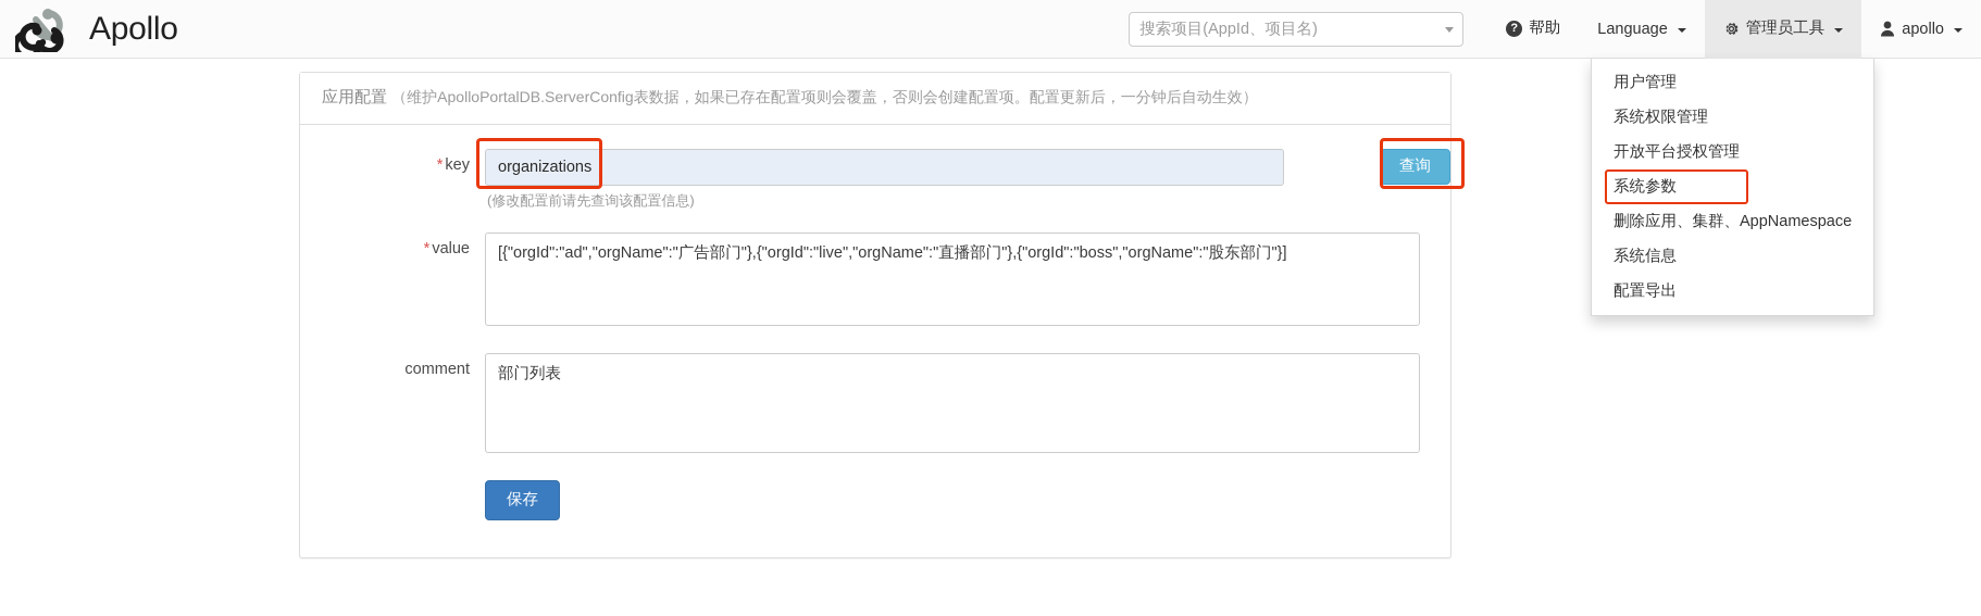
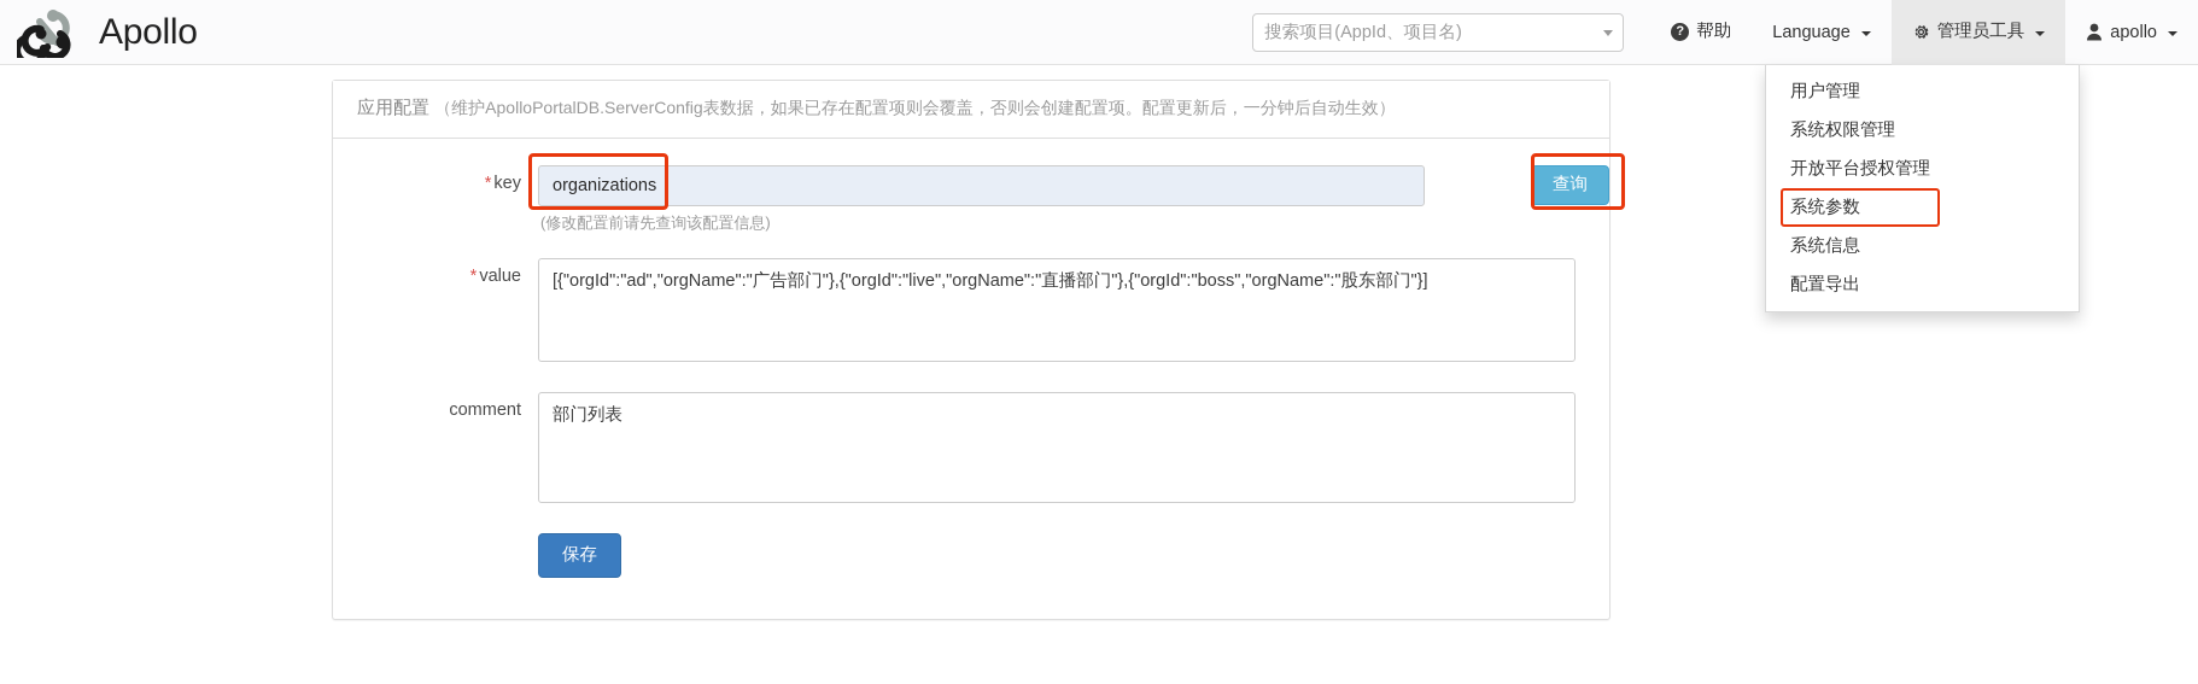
  Apollo
  搜索项目(AppId、项目名)
  ?
  帮助
  Language
  管理员工具
  apollo
  用户管理
  系统权限管理
  开放平台授权管理
  系统参数
- 删除应用、集群、AppNamespace
  系统信息
  配置导出
  应用配置 （维护ApolloPortalDB.ServerConfig表数据，如果已存在配置项则会覆盖，否则会创建配置项。配置更新后，一分钟后自动生效）
  * key
  organizations
  (修改配置前请先查询该配置信息)
  查询
  * value
  [{"orgId":"ad","orgName":"广告部门"},{"orgId":"live","orgName":"直播部门"},{"orgId":"boss","orgName":"股东部门"}]
  comment
  部门列表
  保存
